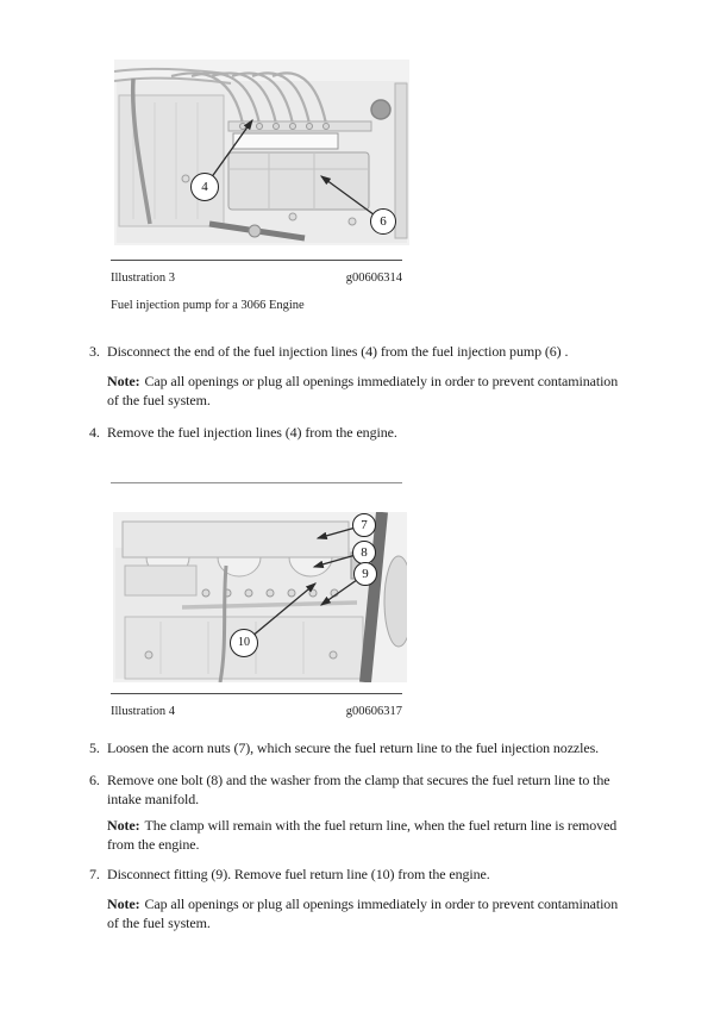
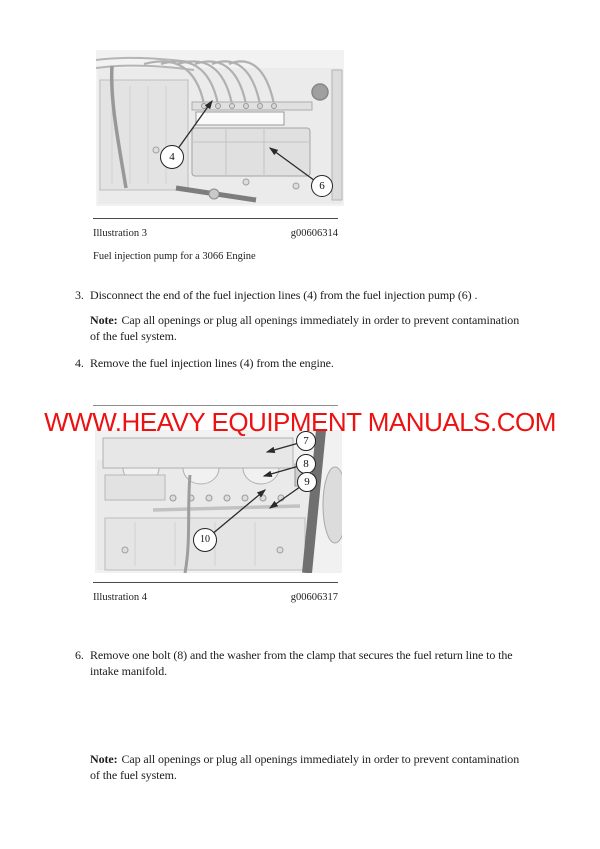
  4
  6
  Illustration 3
  g00606314
  Fuel injection pump for a 3066 Engine
  3.
  Disconnect the end of the fuel injection lines (4) from the fuel injection pump (6) .
  Note: Cap all openings or plug all openings immediately in order to prevent contamination
  of the fuel system.
  4.
  Remove the fuel injection lines (4) from the engine.
  7
  8
  9
  10
+ WWW.HEAVY EQUIPMENT MANUALS.COM
  Illustration 4
  g00606317
- 5.
- Loosen the acorn nuts (7), which secure the fuel return line to the fuel injection nozzles.
  6.
  Remove one bolt (8) and the washer from the clamp that secures the fuel return line to the
  intake manifold.
- Note: The clamp will remain with the fuel return line, when the fuel return line is removed
- from the engine.
- 7.
- Disconnect fitting (9). Remove fuel return line (10) from the engine.
  Note: Cap all openings or plug all openings immediately in order to prevent contamination
  of the fuel system.
